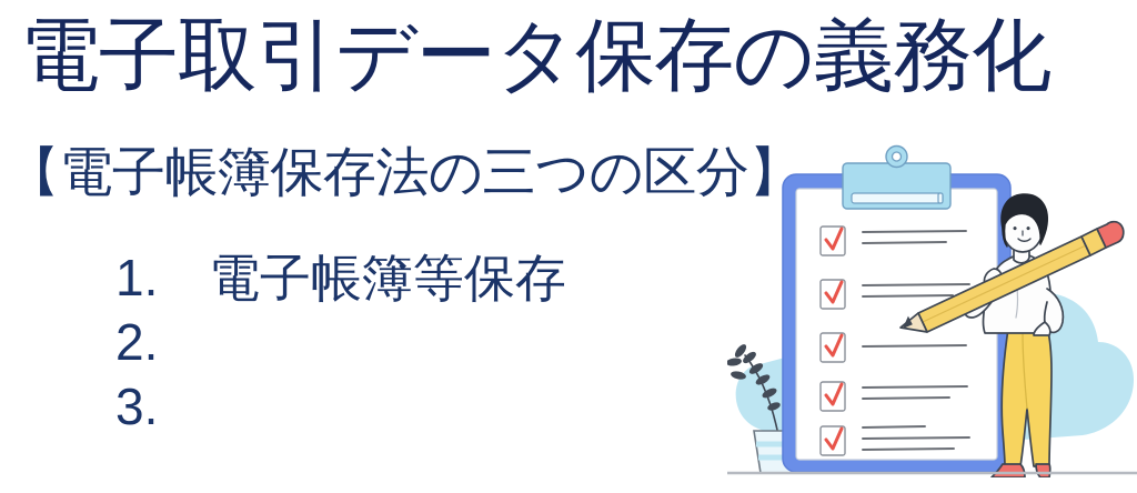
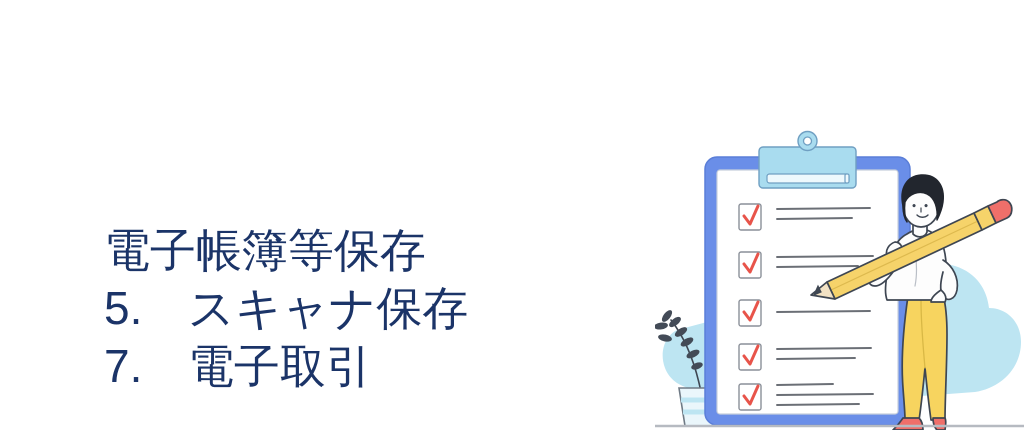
- 電子取引データ保存の義務化
- 【電子帳簿保存法の三つの区分】
- 1.
  電子帳簿等保存
- 2.
+ 5.
+ スキャナ保存
- 3.
+ 7.
+ 電子取引
